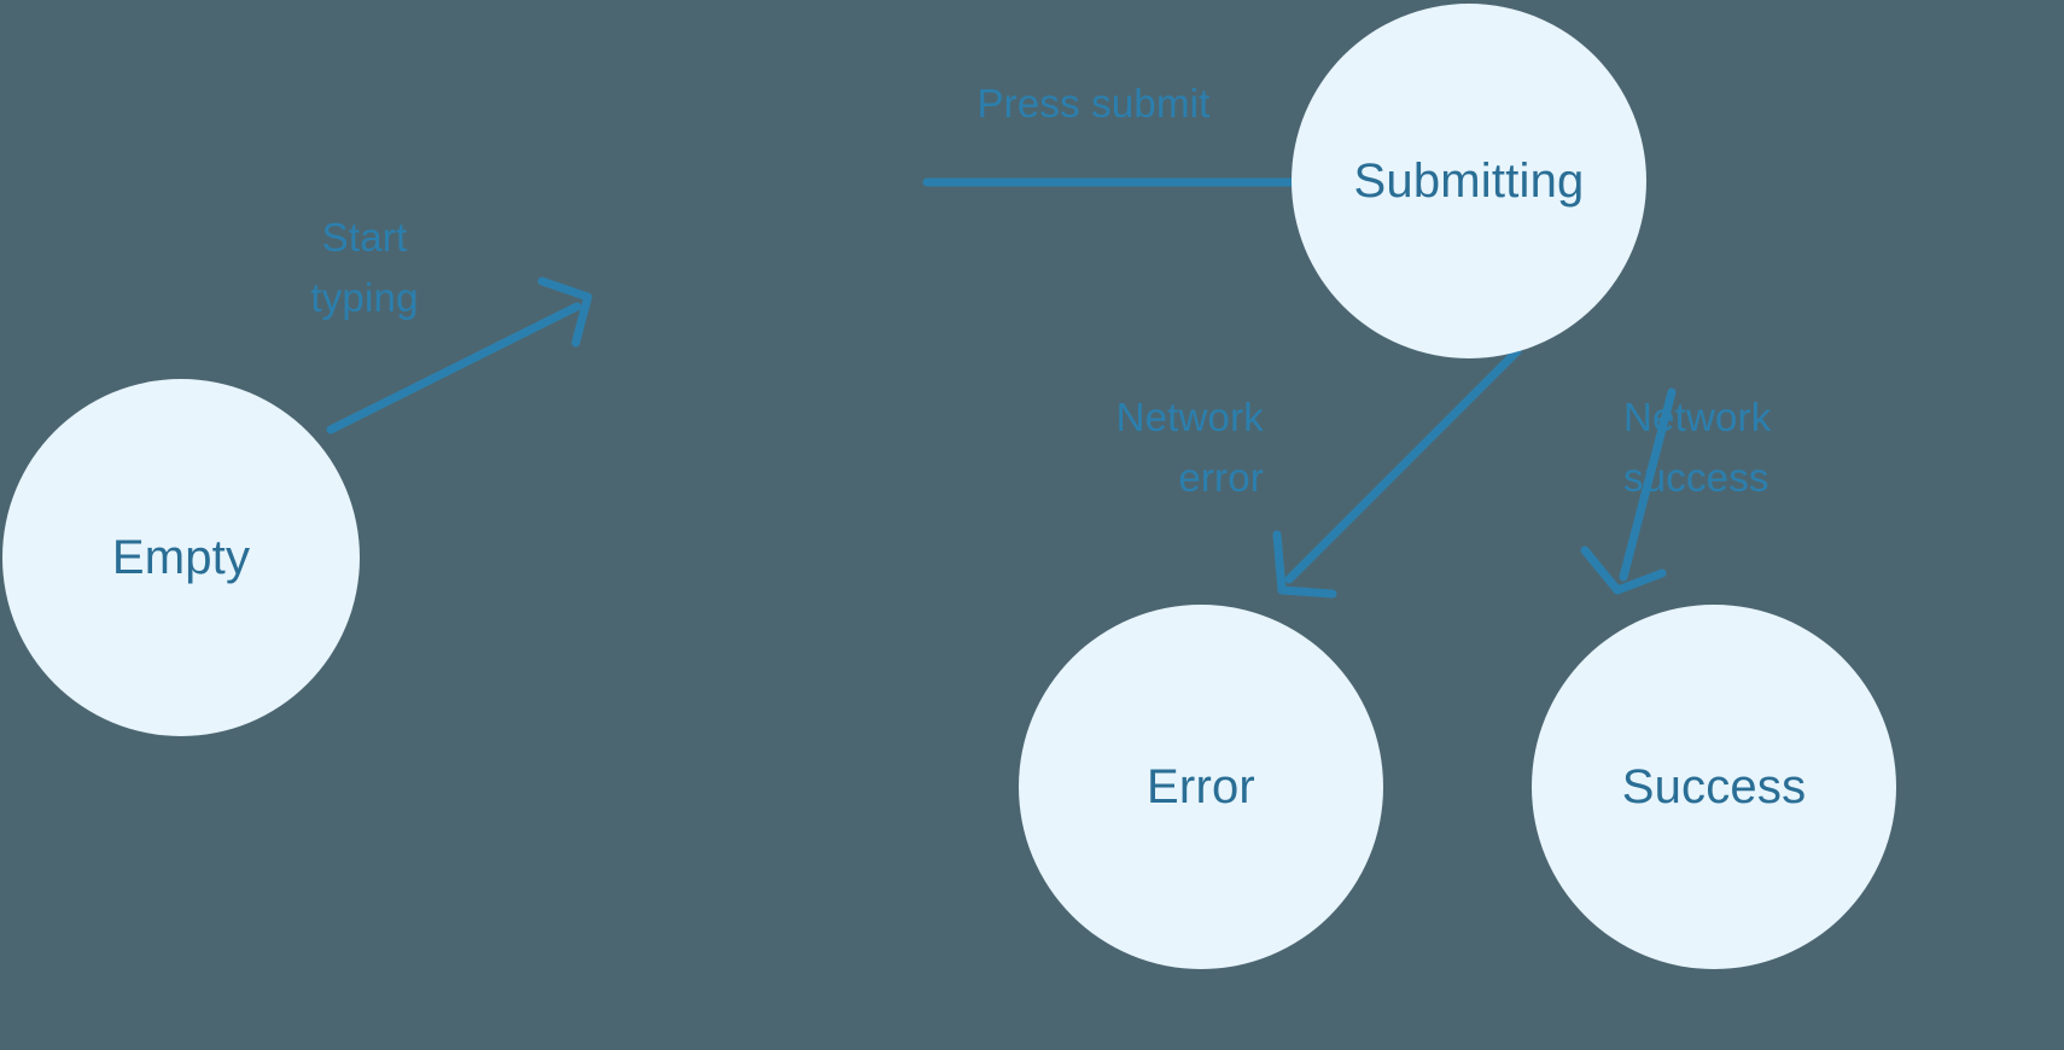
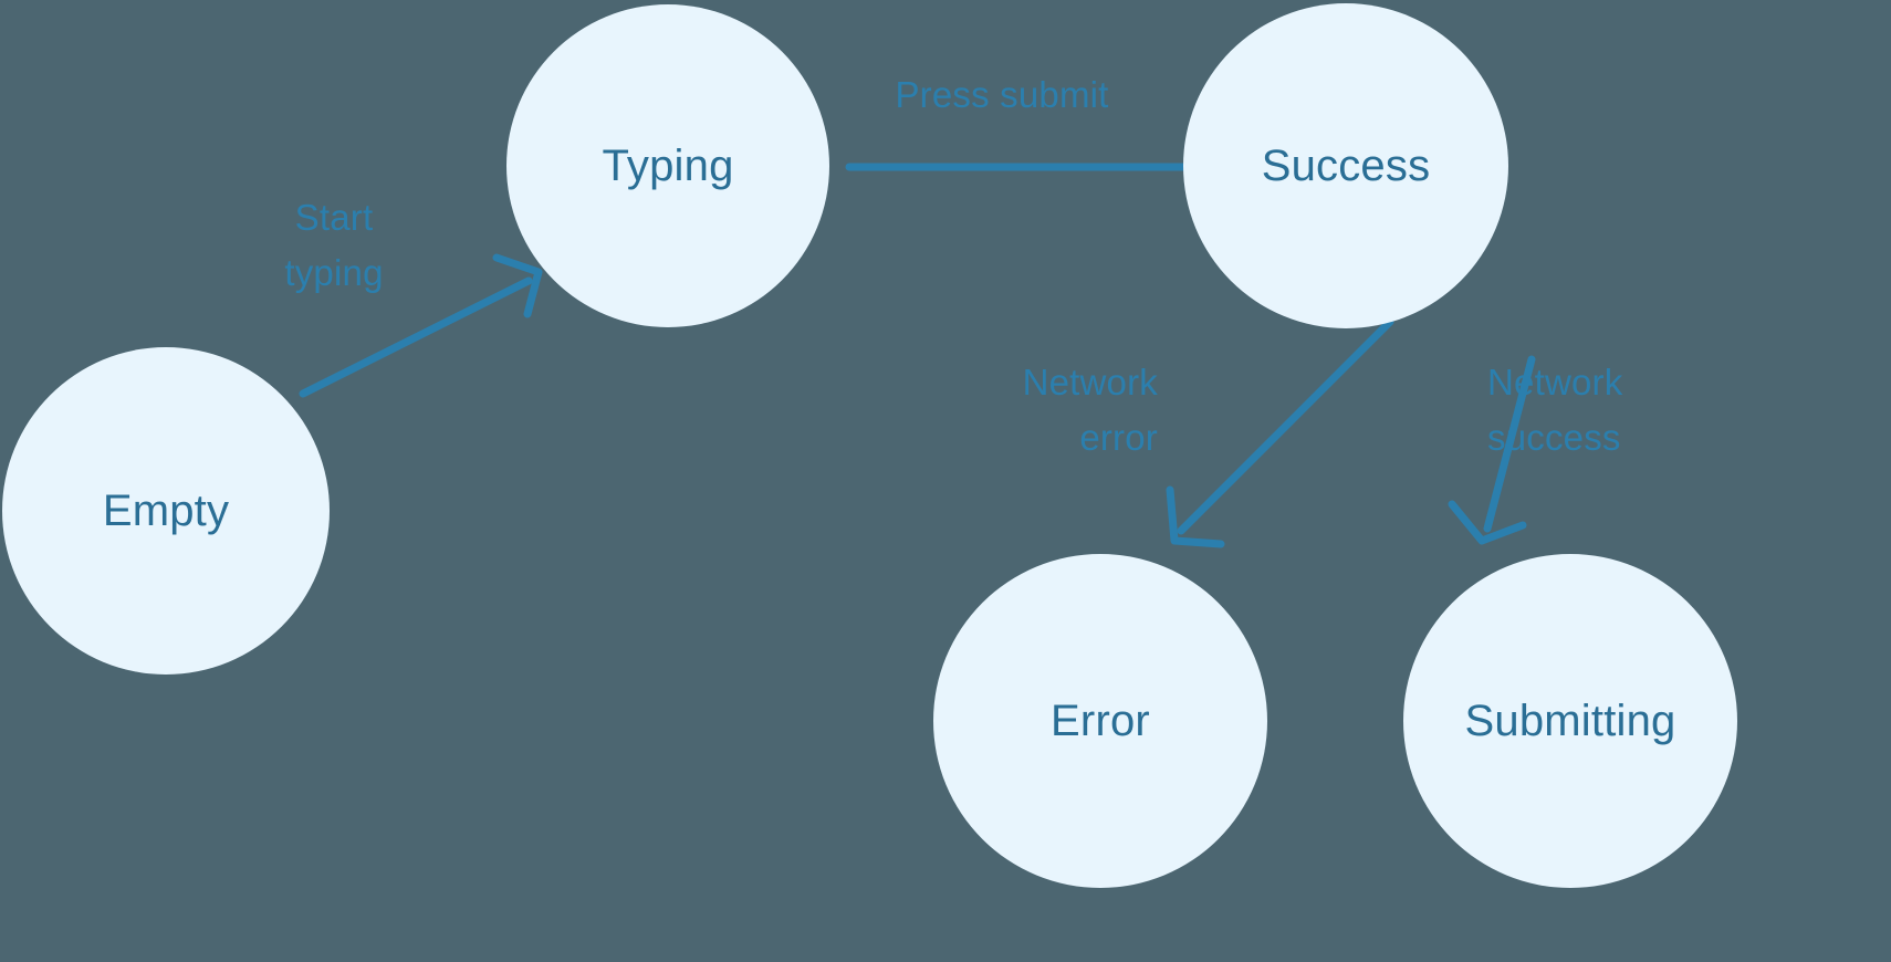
  Empty
+ Typing
- Submitting
+ Success
  Error
- Success
+ Submitting
  Start
  typing
  Press submit
  Network
  error
  Network
  success
